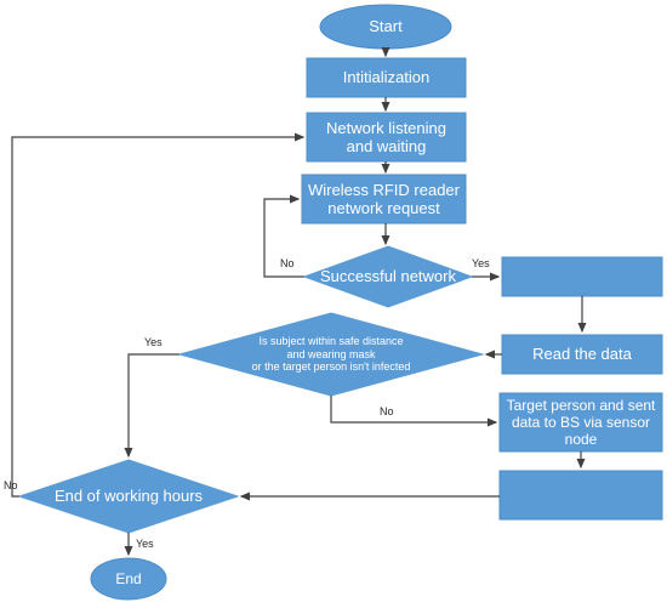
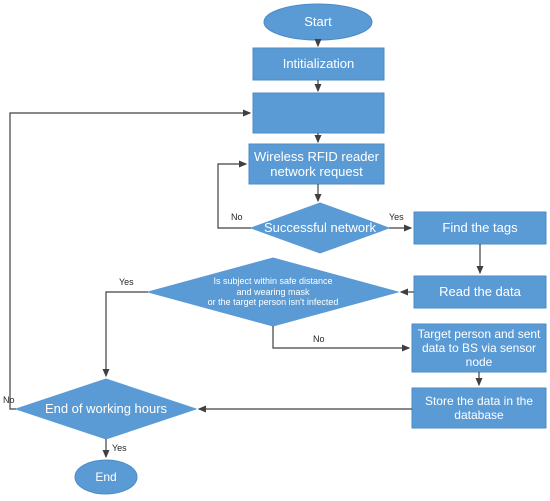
  Start
  Intitialization
- Network listening
- and waiting
  Wireless RFID reader
  network request
  Successful network
+ Find the tags
  Read the data
  Is subject within safe distance
  and wearing mask
  or the target person isn't infected
  Target person and sent
  data to BS via sensor
  node
+ Store the data in the
+ database
  End of working hours
  End
  No
  Yes
  Yes
  No
  No
  Yes
